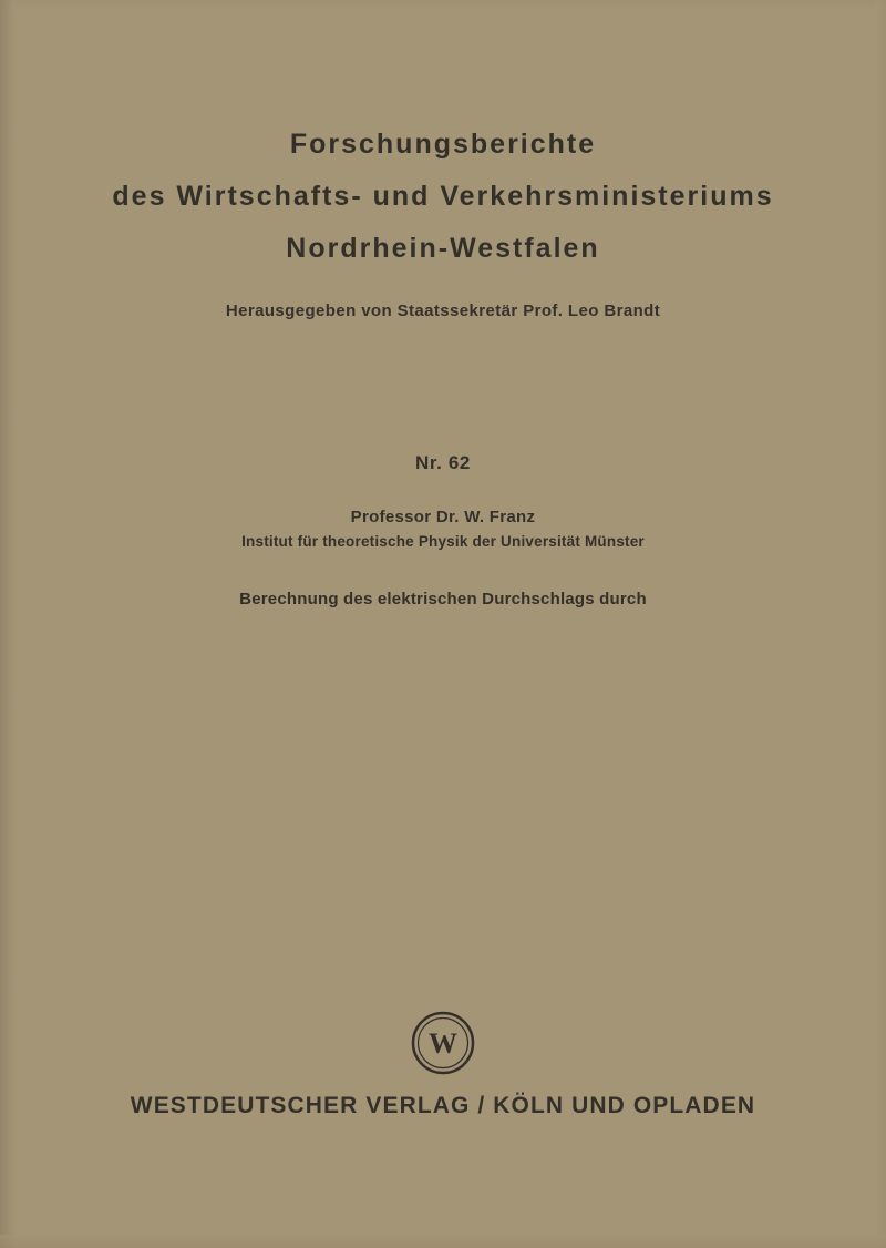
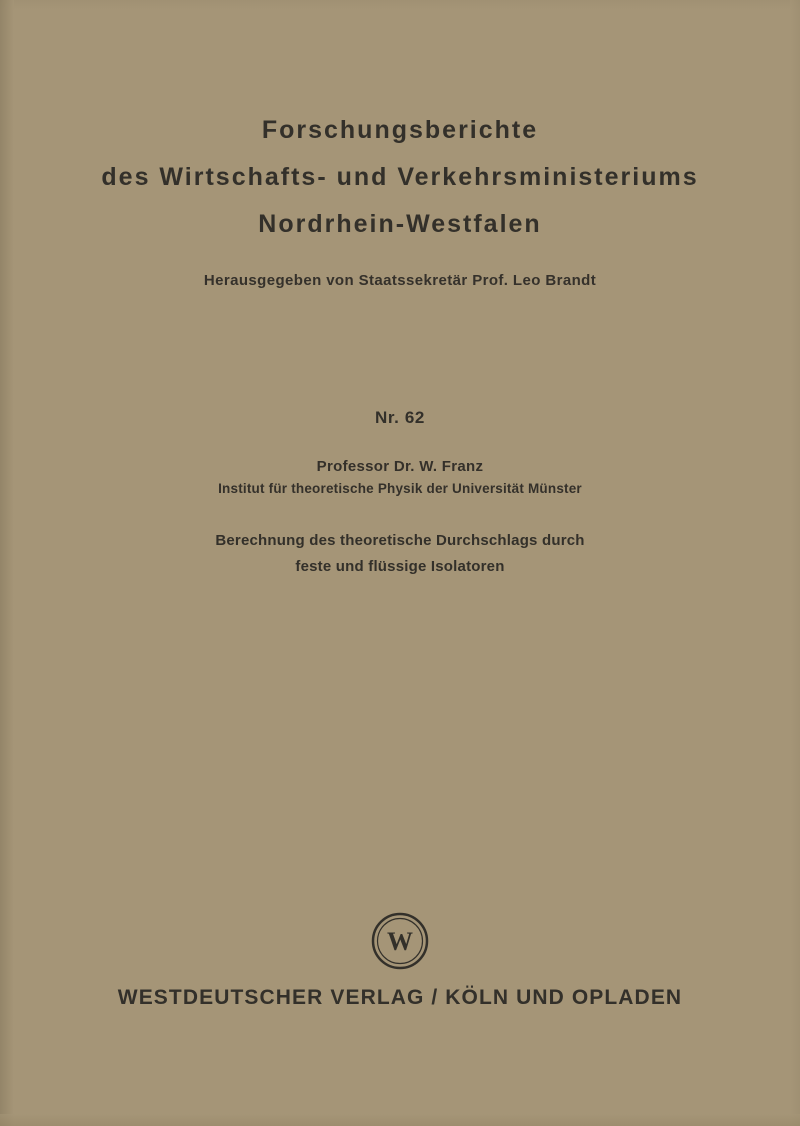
  Forschungsberichte
  des Wirtschafts- und Verkehrsministeriums
  Nordrhein-Westfalen
  Herausgegeben von Staatssekretär Prof. Leo Brandt
  Nr. 62
  Professor Dr. W. Franz
  Institut für theoretische Physik der Universität Münster
- Berechnung des elektrischen Durchschlags durch
+ Berechnung des theoretische Durchschlags durch
+ feste und flüssige Isolatoren
  W
  WESTDEUTSCHER VERLAG / KÖLN UND OPLADEN
